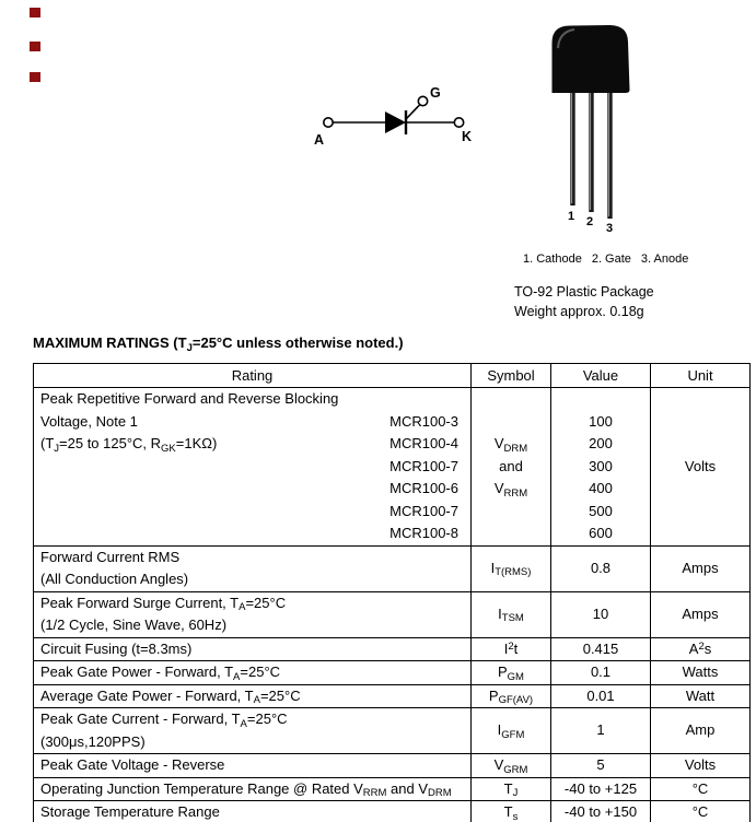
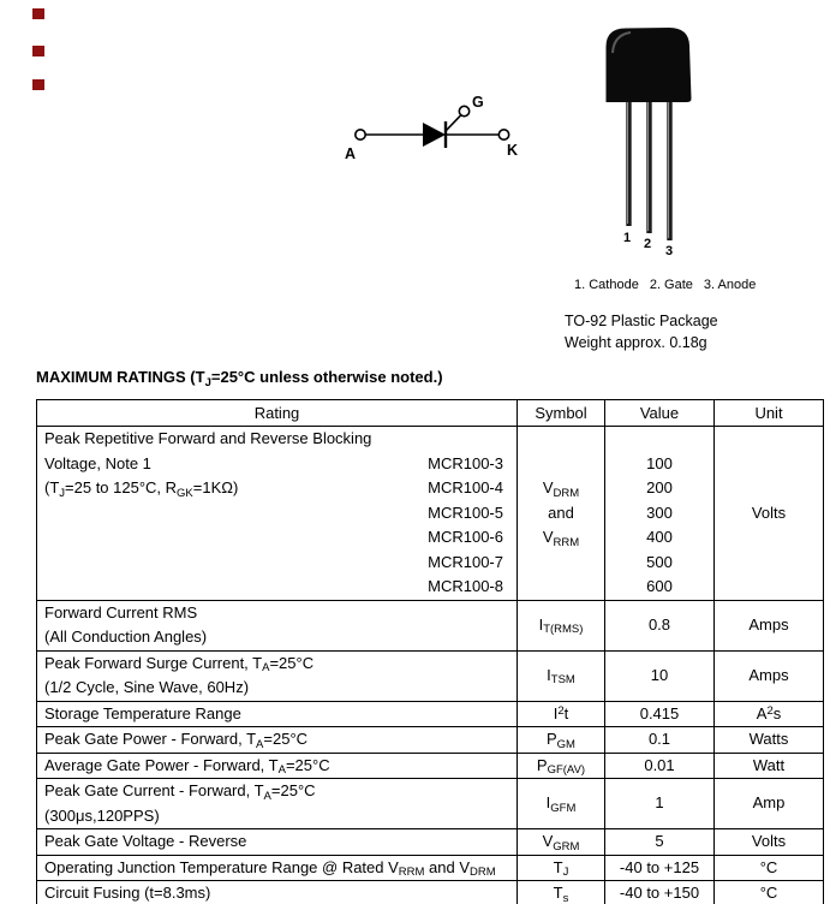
  A
  K
  G
  1
  2
  3
  1. Cathode
  2. Gate
  3. Anode
  TO-92 Plastic Package
  Weight approx. 0.18g
  MAXIMUM RATINGS (TJ=25°C unless otherwise noted.)
  Rating	Symbol	Value	Unit
- Peak Repetitive Forward and Reverse BlockingVoltage, Note 1(TJ=25 to 125°C, RGK=1KΩ)MCR100-3MCR100-4MCR100-7MCR100-6MCR100-7MCR100-8	VDRMandVRRM	100200300400500600	Volts
+ Peak Repetitive Forward and Reverse BlockingVoltage, Note 1(TJ=25 to 125°C, RGK=1KΩ)MCR100-3MCR100-4MCR100-5MCR100-6MCR100-7MCR100-8	VDRMandVRRM	100200300400500600	Volts
  Forward Current RMS(All Conduction Angles)	IT(RMS)	0.8	Amps
  Peak Forward Surge Current, TA=25°C(1/2 Cycle, Sine Wave, 60Hz)	ITSM	10	Amps
- Circuit Fusing (t=8.3ms)	I2t	0.415	A2s
+ Storage Temperature Range	I2t	0.415	A2s
  Peak Gate Power - Forward, TA=25°C	PGM	0.1	Watts
  Average Gate Power - Forward, TA=25°C	PGF(AV)	0.01	Watt
  Peak Gate Current - Forward, TA=25°C(300μs,120PPS)	IGFM	1	Amp
  Peak Gate Voltage - Reverse	VGRM	5	Volts
  Operating Junction Temperature Range @ Rated VRRM and VDRM	TJ	-40 to +125	°C
- Storage Temperature Range	Ts	-40 to +150	°C
+ Circuit Fusing (t=8.3ms)	Ts	-40 to +150	°C
